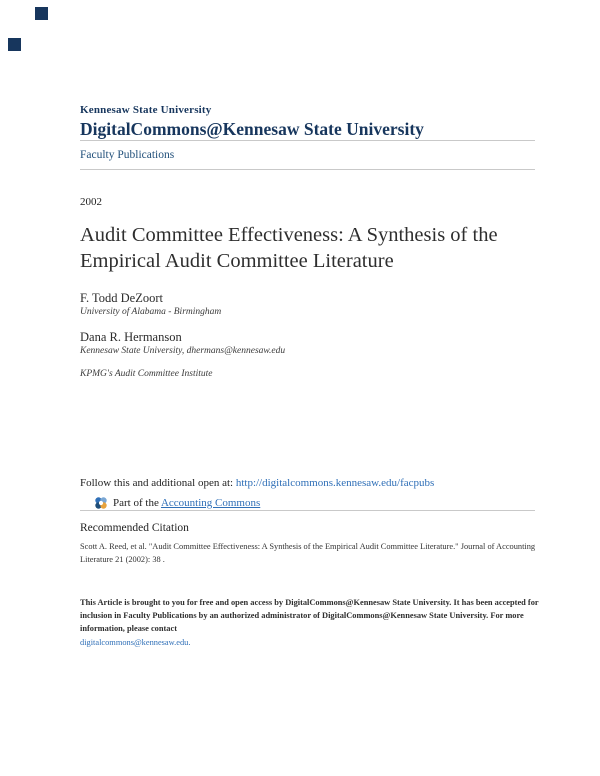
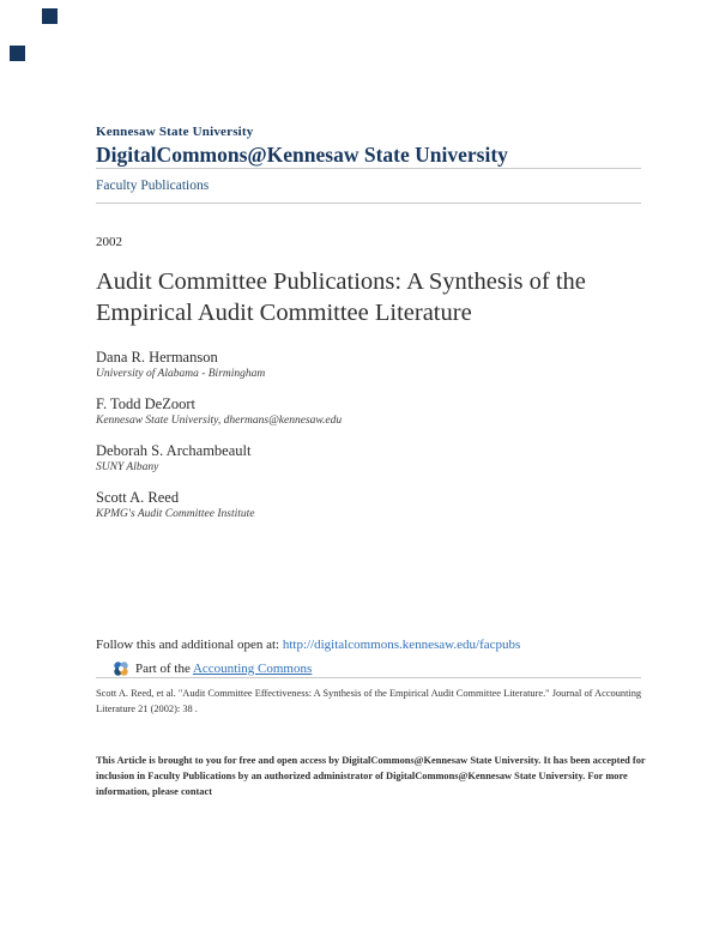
  Kennesaw State University
  DigitalCommons@Kennesaw State University
  Faculty Publications
  2002
- Audit Committee Effectiveness: A Synthesis of the Empirical Audit Committee Literature
+ Audit Committee Publications: A Synthesis of the Empirical Audit Committee Literature
- F. Todd DeZoort
+ Dana R. Hermanson
  University of Alabama - Birmingham
- Dana R. Hermanson
+ F. Todd DeZoort
  Kennesaw State University, dhermans@kennesaw.edu
+ Deborah S. Archambeault
+ SUNY Albany
+ Scott A. Reed
  KPMG's Audit Committee Institute
  Follow this and additional open at: http://digitalcommons.kennesaw.edu/facpubs
  Part of the Accounting Commons
- Recommended Citation
  Scott A. Reed, et al. "Audit Committee Effectiveness: A Synthesis of the Empirical Audit Committee Literature." Journal of Accounting Literature 21 (2002): 38 .
  This Article is brought to you for free and open access by DigitalCommons@Kennesaw State University. It has been accepted for inclusion in Faculty Publications by an authorized administrator of DigitalCommons@Kennesaw State University. For more information, please contact
- digitalcommons@kennesaw.edu.
